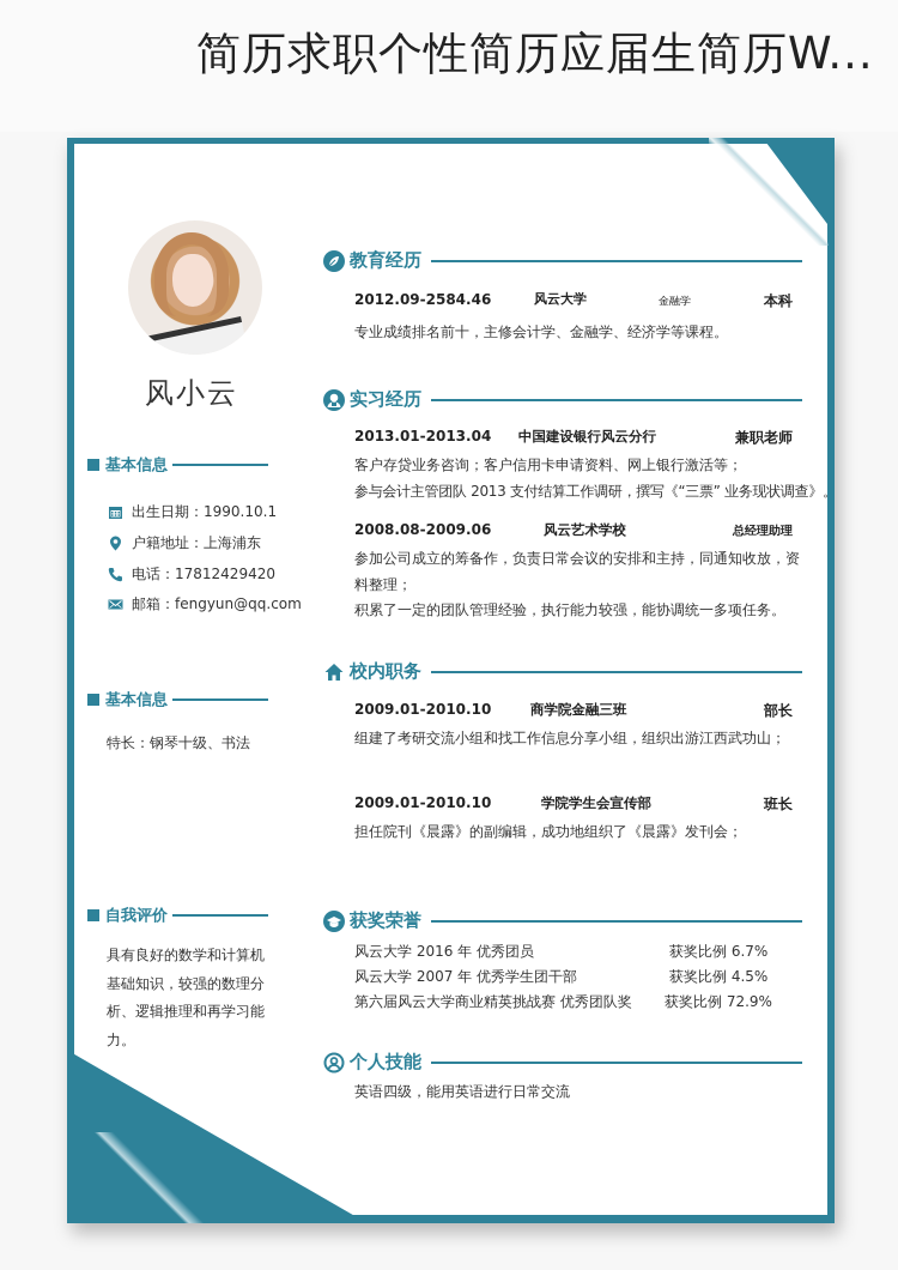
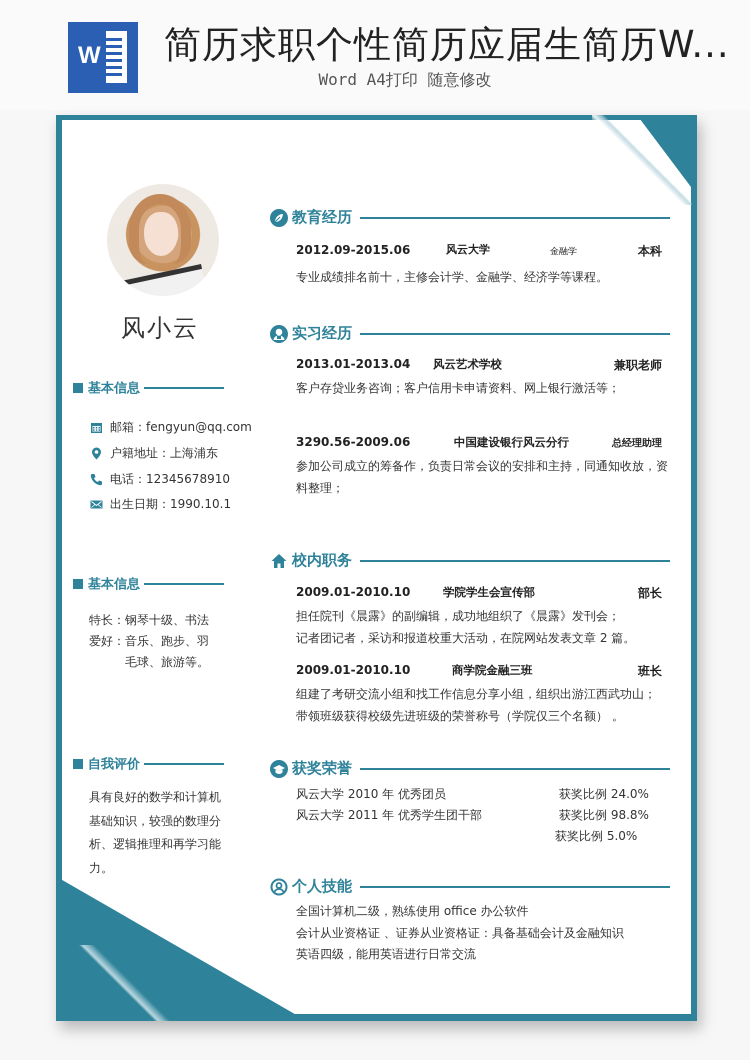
+ W
  简历求职个性简历应届生简历W...
+ Word A4打印 随意修改
  风小云
  基本信息
- 出生日期：1990.10.1
+ 邮箱：fengyun@qq.com
  户籍地址：上海浦东
- 电话：17812429420
+ 电话：12345678910
- 邮箱：fengyun@qq.com
+ 出生日期：1990.10.1
  基本信息
  特长：
  钢琴十级、书法
+ 爱好：
+ 音乐、跑步、羽毛球、旅游等。
  自我评价
  具有良好的数学和计算机基础知识，较强的数理分析、逻辑推理和再学习能力。
  教育经历
- 2012.09-2584.46
+ 2012.09-2015.06
  风云大学
  金融学
  本科
  专业成绩排名前十，主修会计学、金融学、经济学等课程。
  实习经历
  2013.01-2013.04
- 中国建设银行风云分行
+ 风云艺术学校
  兼职老师
  客户存贷业务咨询；客户信用卡申请资料、网上银行激活等；
- 参与会计主管团队 2013 支付结算工作调研，撰写《“三票” 业务现状调查》。
- 2008.08-2009.06
+ 3290.56-2009.06
- 风云艺术学校
+ 中国建设银行风云分行
  总经理助理
  参加公司成立的筹备作，负责日常会议的安排和主持，同通知收放，资料整理；
- 积累了一定的团队管理经验，执行能力较强，能协调统一多项任务。
  校内职务
  2009.01-2010.10
- 商学院金融三班
+ 学院学生会宣传部
  部长
- 组建了考研交流小组和找工作信息分享小组，组织出游江西武功山；
+ 担任院刊《晨露》的副编辑，成功地组织了《晨露》发刊会；
+ 记者团记者，采访和报道校重大活动，在院网站发表文章 2 篇。
  2009.01-2010.10
- 学院学生会宣传部
+ 商学院金融三班
  班长
- 担任院刊《晨露》的副编辑，成功地组织了《晨露》发刊会；
+ 组建了考研交流小组和找工作信息分享小组，组织出游江西武功山；
+ 带领班级获得校级先进班级的荣誉称号（学院仅三个名额） 。
  获奖荣誉
- 风云大学 2016 年 优秀团员
+ 风云大学 2010 年 优秀团员
- 获奖比例 6.7%
+ 获奖比例 24.0%
- 风云大学 2007 年 优秀学生团干部
+ 风云大学 2011 年 优秀学生团干部
- 获奖比例 4.5%
+ 获奖比例 98.8%
- 第六届风云大学商业精英挑战赛 优秀团队奖
- 获奖比例 72.9%
+ 获奖比例 5.0%
  个人技能
+ 全国计算机二级，熟练使用 office 办公软件
+ 会计从业资格证 、证券从业资格证：具备基础会计及金融知识
  英语四级，能用英语进行日常交流
